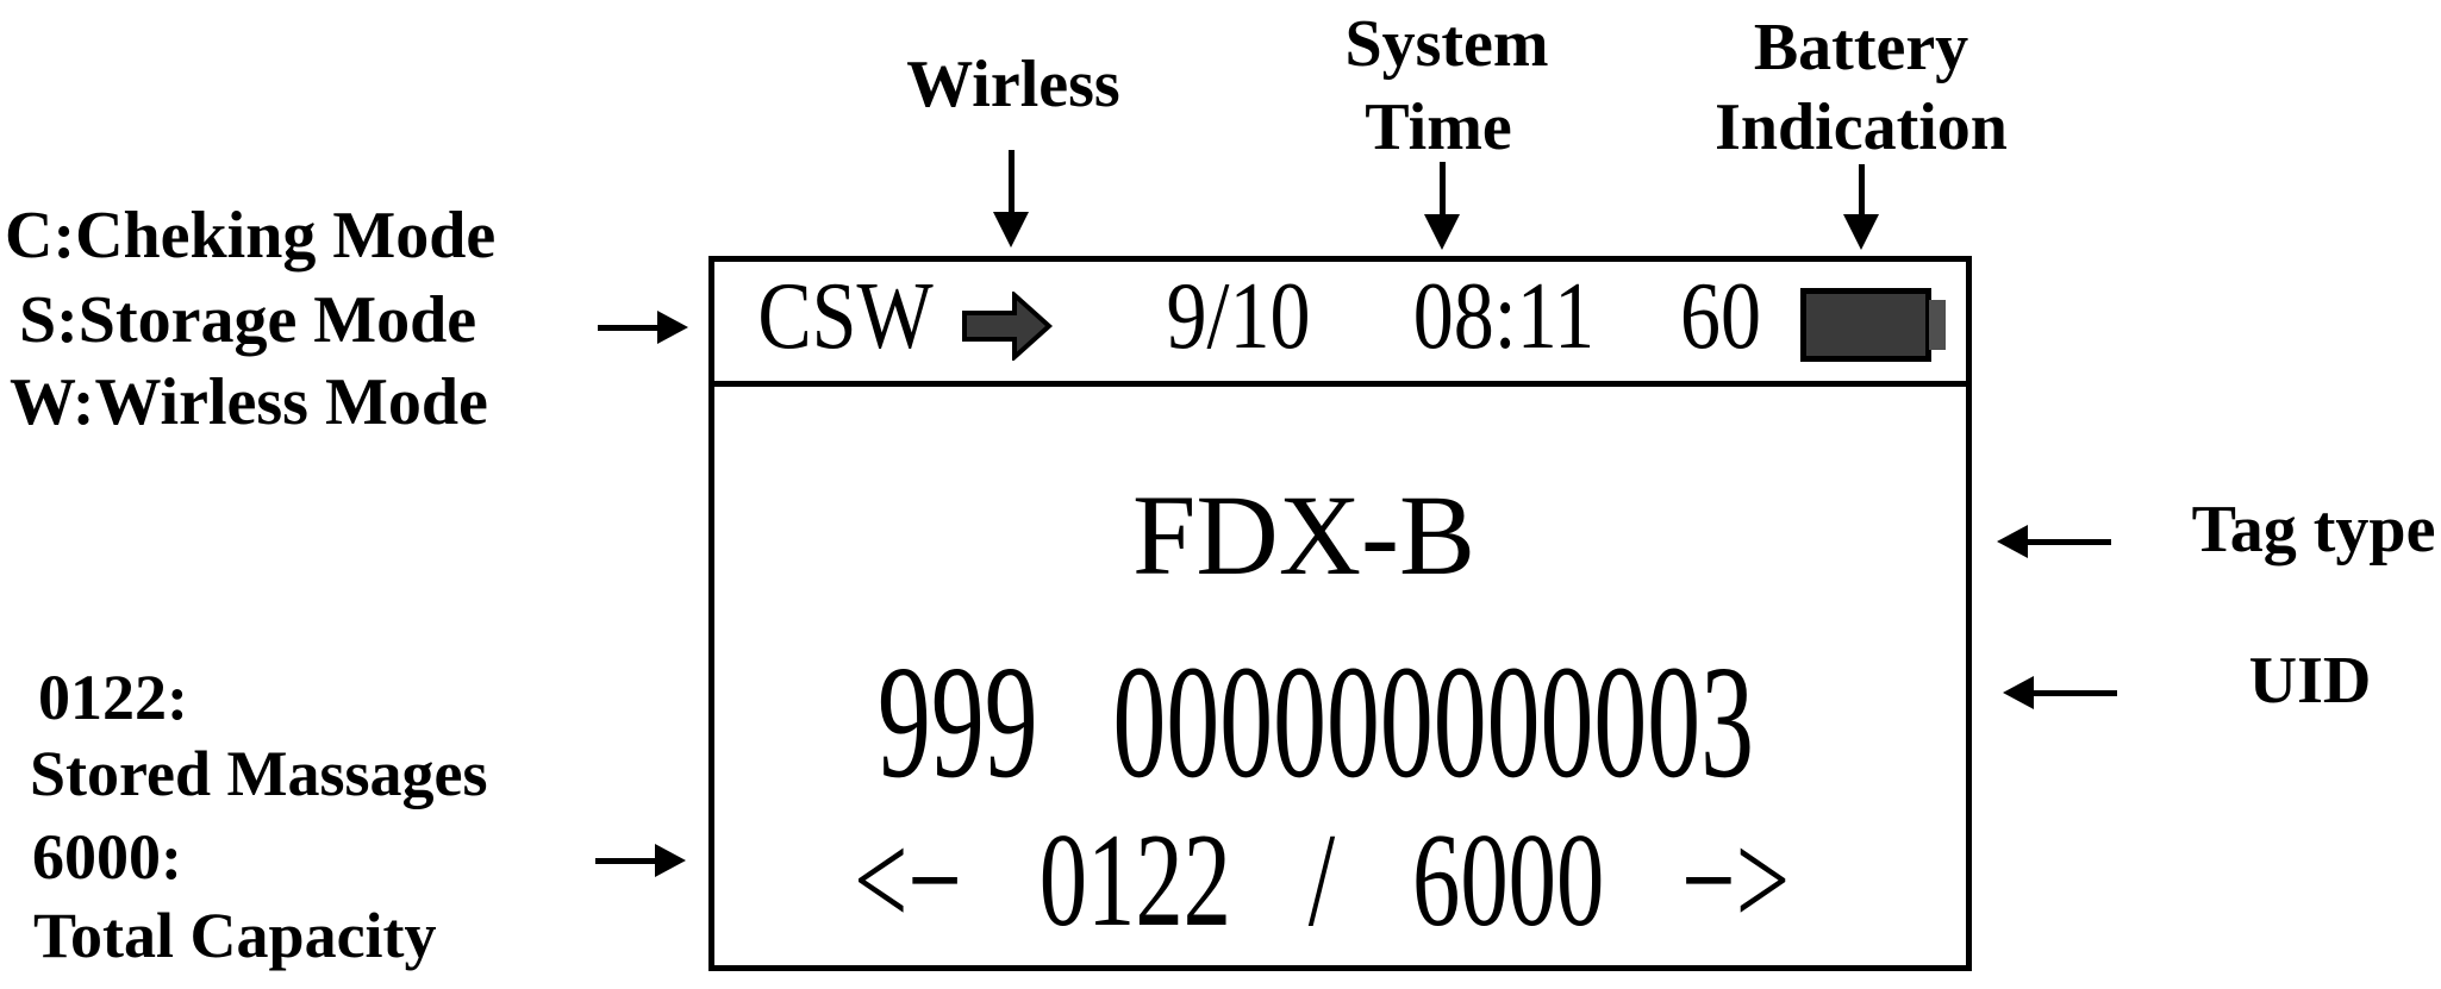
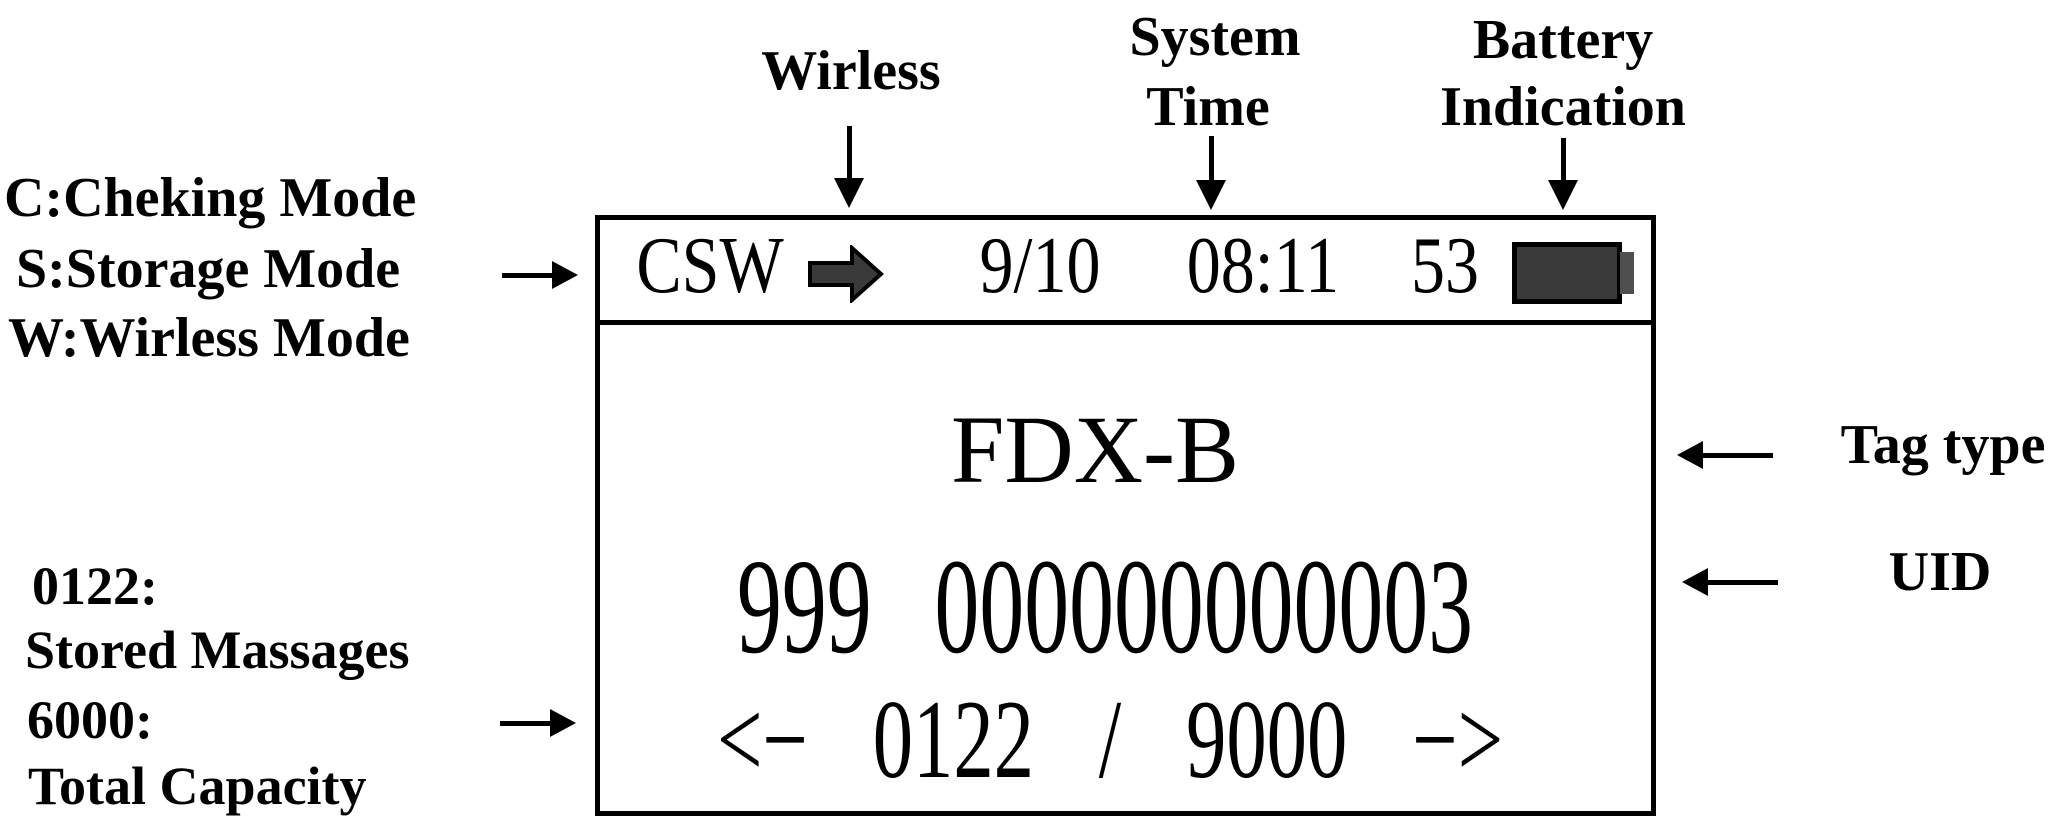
  C:Cheking Mode
  S:Storage Mode
  W:Wirless Mode
  Wirless
  System
  Time
  Battery
  Indication
  Tag type
  UID
  0122:
  Stored Massages
  6000:
  Total Capacity
  CSW
  9/10
  08:11
- 60
+ 53
  FDX-B
  999 000000000003
  <−
  0122
  /
- 6000
+ 9000
  −>
